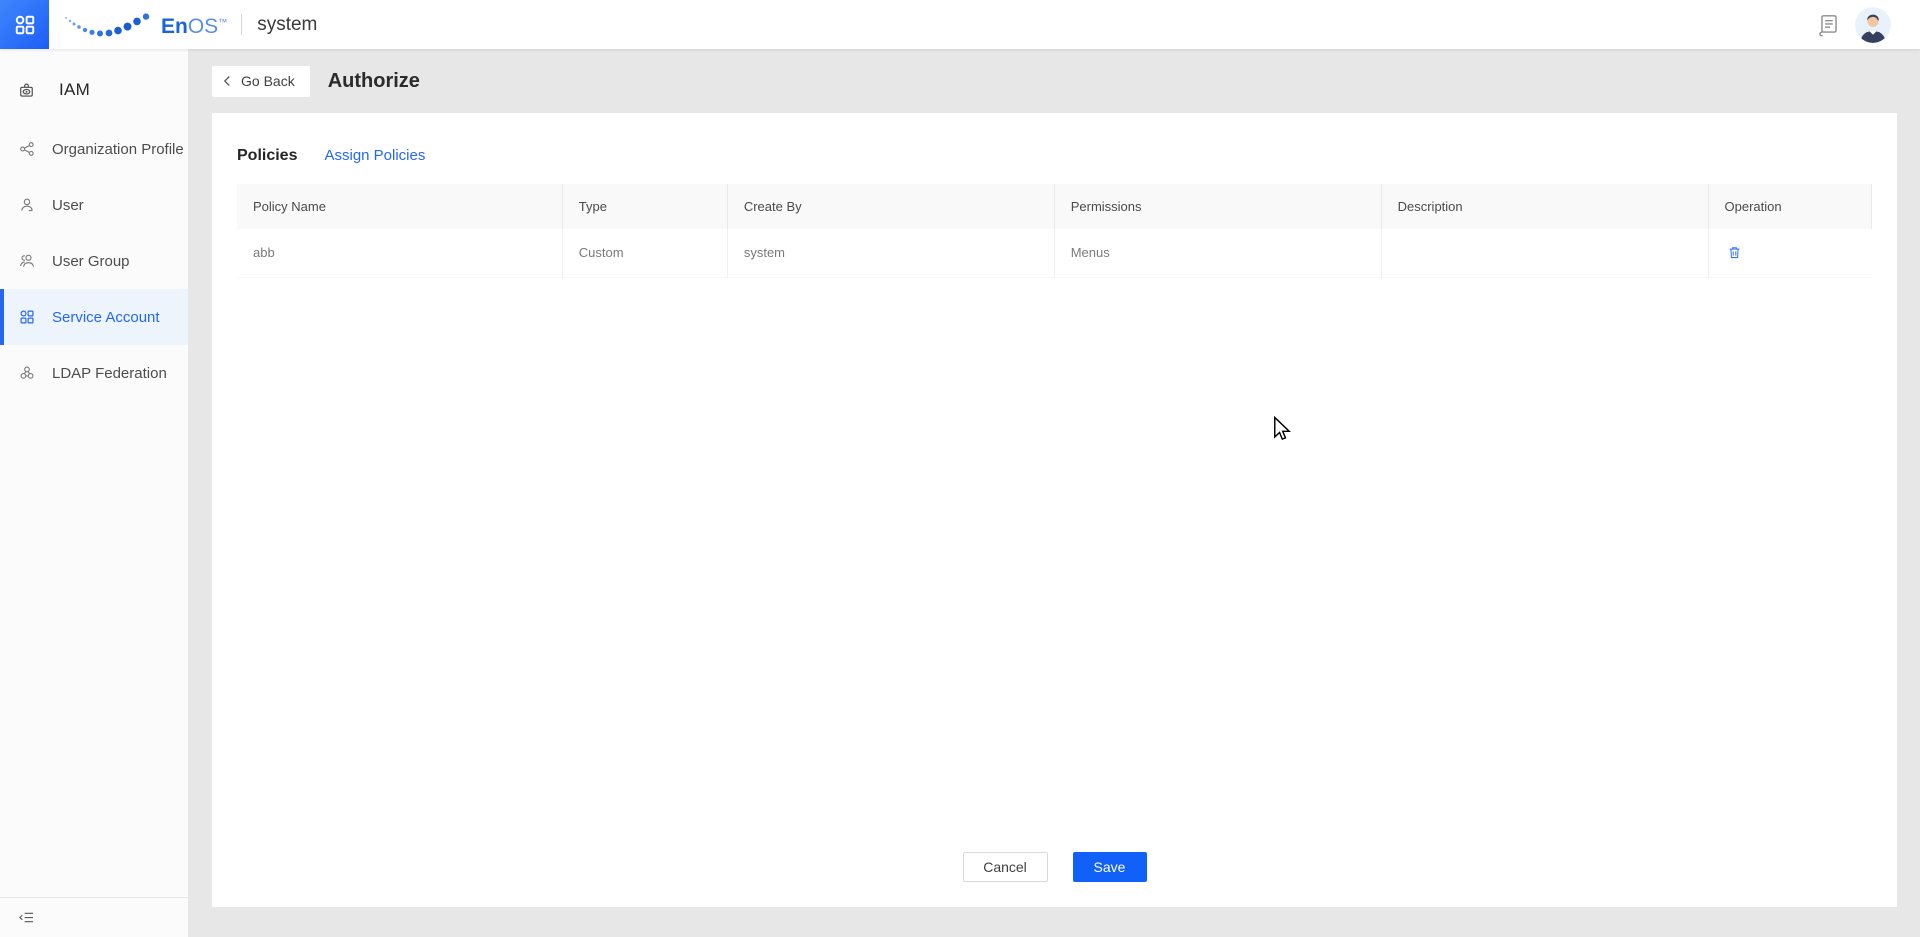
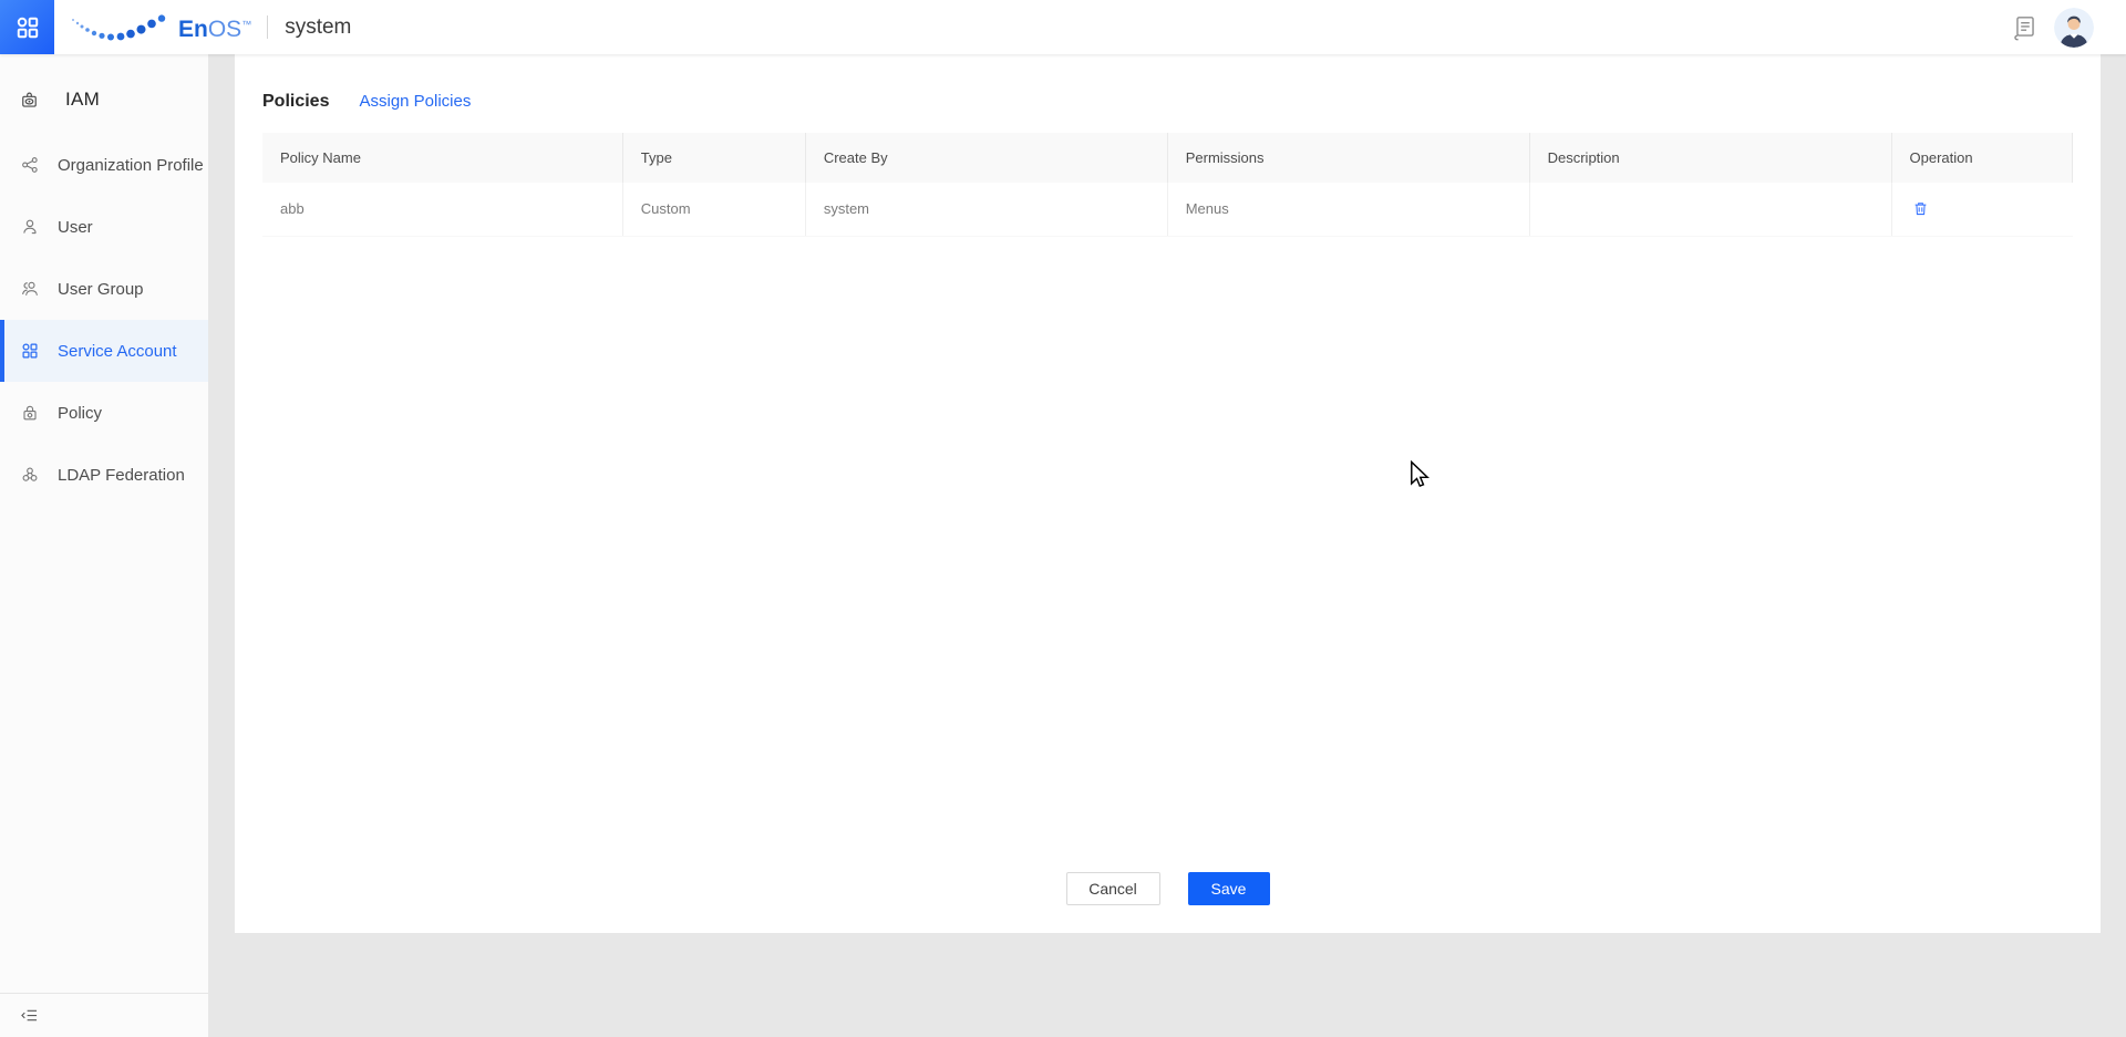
  EnOS™
  system
  IAM
  Organization Profile
  User
  User Group
  Service Account
+ Policy
  LDAP Federation
- Go Back
- Authorize
  Policies
  Assign Policies
  Policy Name	Type	Create By	Permissions	Description	Operation
  abb	Custom	system	Menus
  Cancel
  Save
